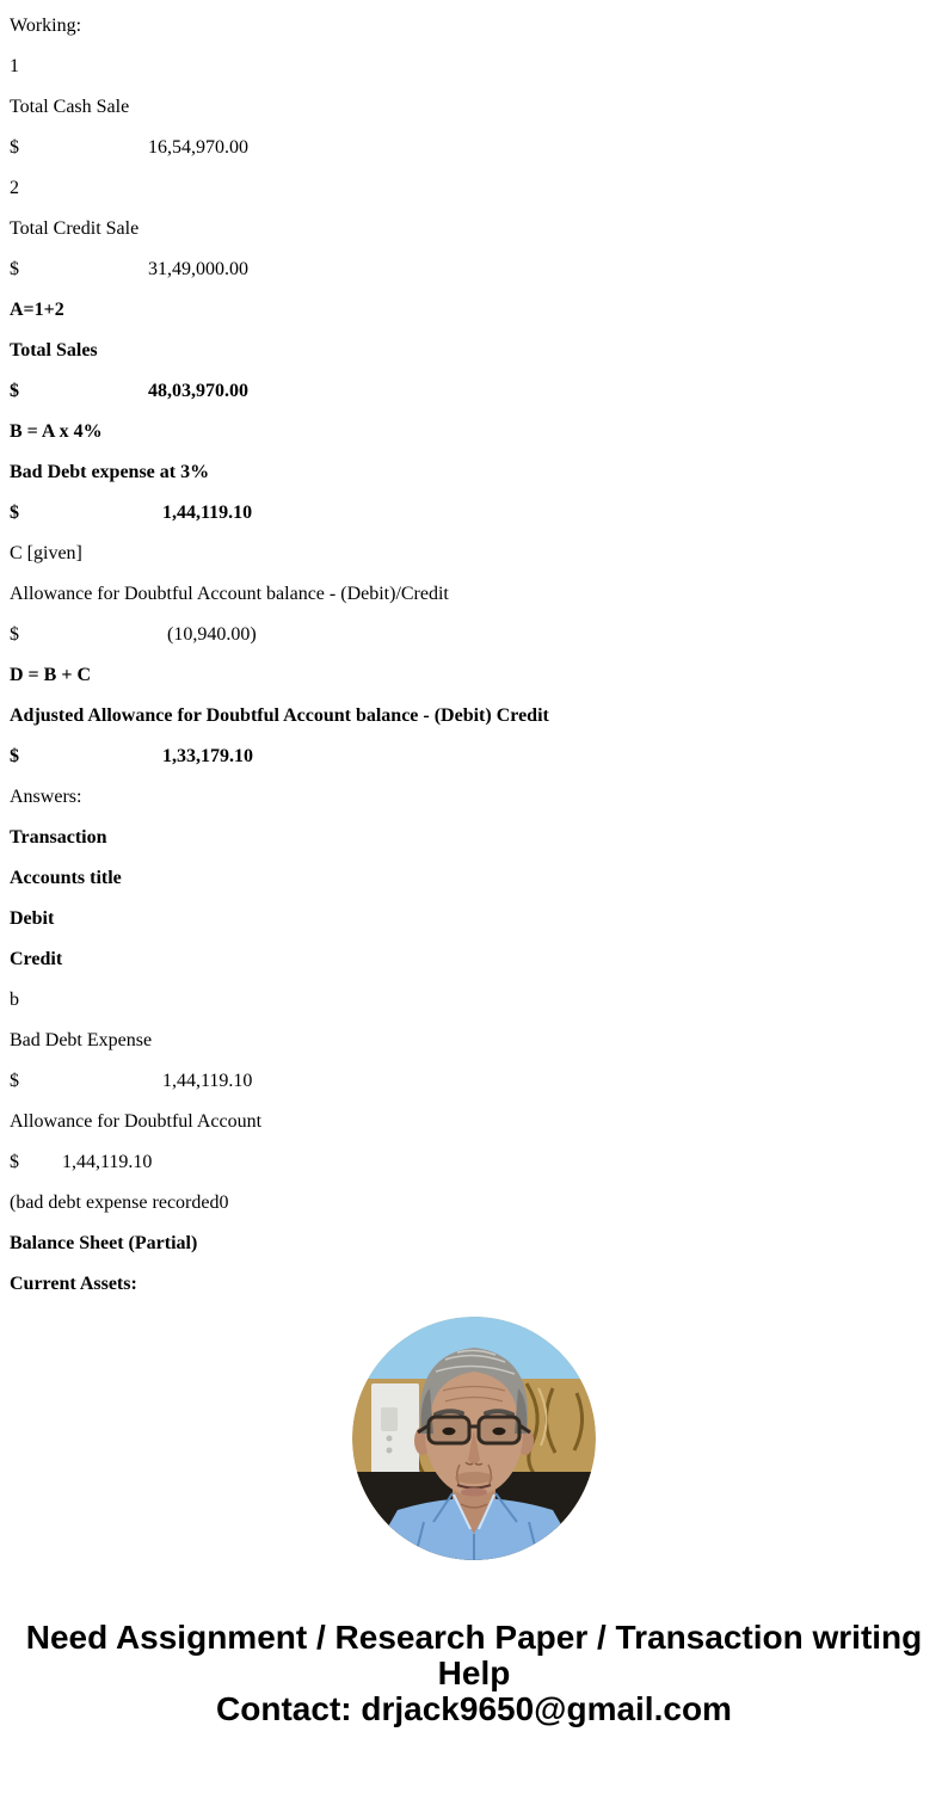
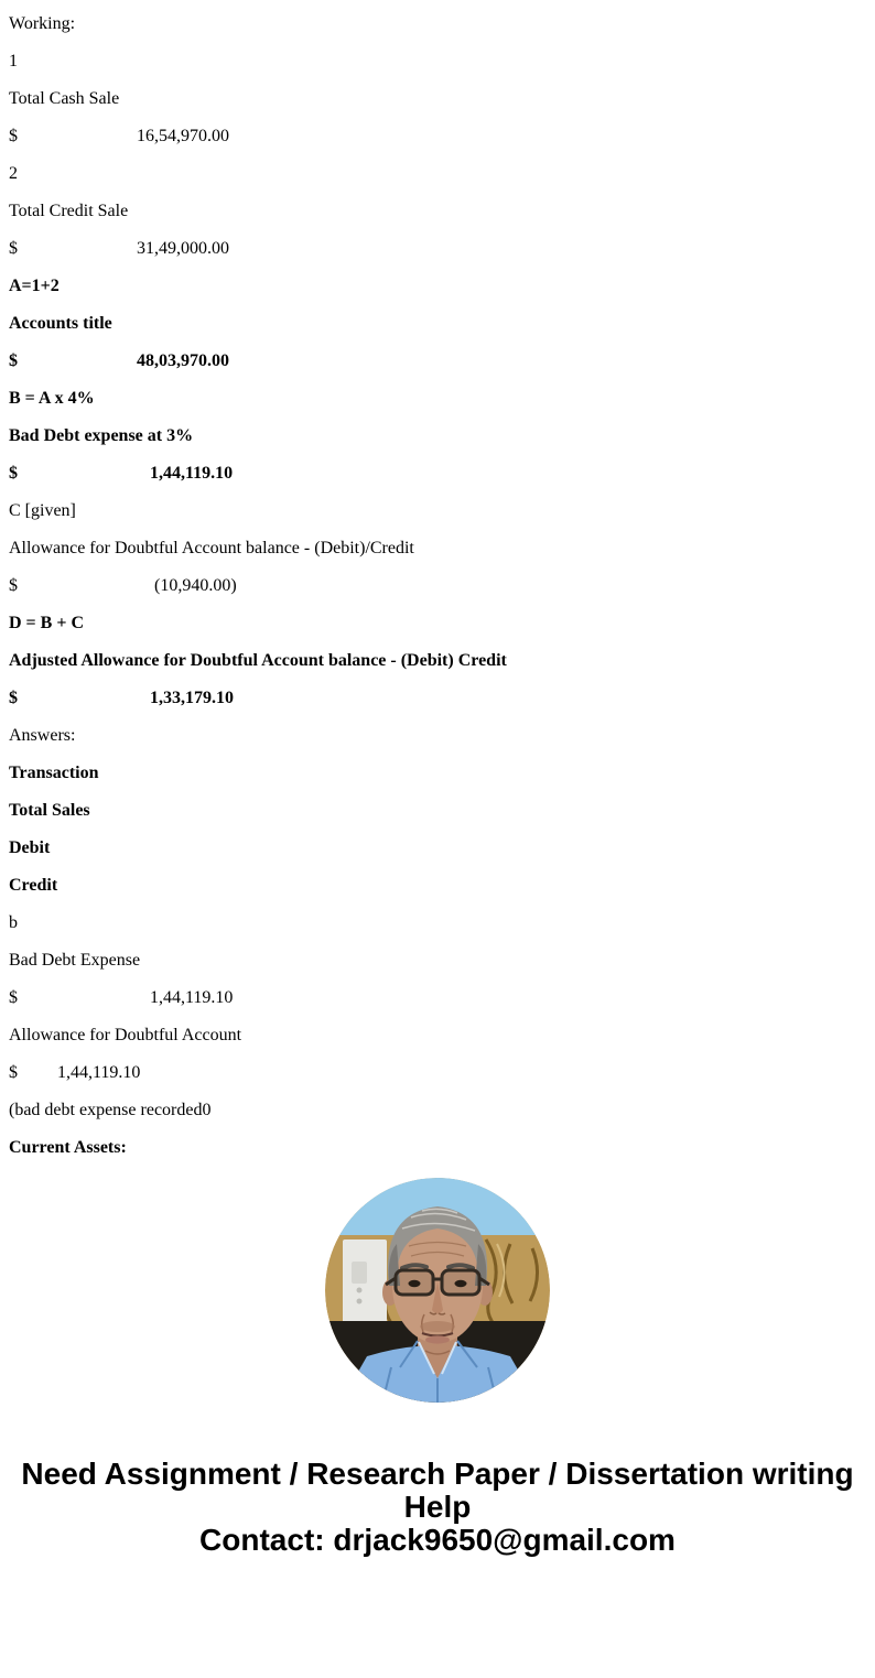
  Working:
  1
  Total Cash Sale
  $ 16,54,970.00
  2
  Total Credit Sale
  $ 31,49,000.00
  A=1+2
- Total Sales
+ Accounts title
  $ 48,03,970.00
  B = A x 4%
  Bad Debt expense at 3%
  $ 1,44,119.10
  C [given]
  Allowance for Doubtful Account balance - (Debit)/Credit
  $ (10,940.00)
  D = B + C
  Adjusted Allowance for Doubtful Account balance - (Debit) Credit
  $ 1,33,179.10
  Answers:
  Transaction
- Accounts title
+ Total Sales
  Debit
  Credit
  b
  Bad Debt Expense
  $ 1,44,119.10
  Allowance for Doubtful Account
  $ 1,44,119.10
  (bad debt expense recorded0
- Balance Sheet (Partial)
  Current Assets:
- Need Assignment / Research Paper / Transaction writing Help
+ Need Assignment / Research Paper / Dissertation writing Help
  Contact: drjack9650@gmail.com
